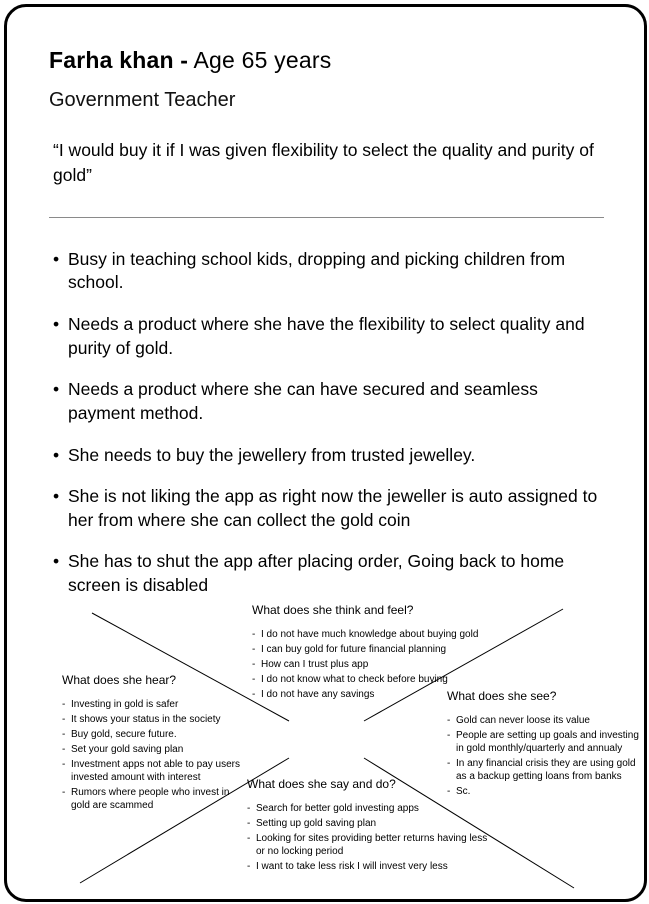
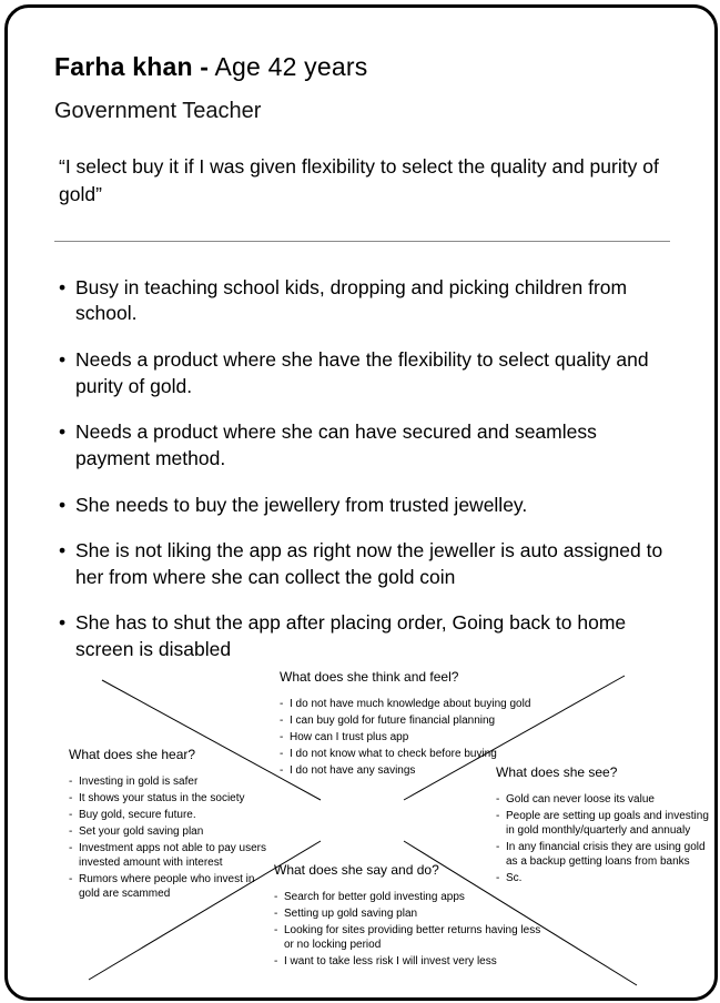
- Farha khan - Age 65 years
+ Farha khan - Age 42 years
  Government Teacher
- “I would buy it if I was given flexibility to select the quality and purity of gold”
+ “I select buy it if I was given flexibility to select the quality and purity of gold”
  Busy in teaching school kids, dropping and picking children from school.
  Needs a product where she have the flexibility to select quality and purity of gold.
  Needs a product where she can have secured and seamless payment method.
  She needs to buy the jewellery from trusted jewelley.
  She is not liking the app as right now the jeweller is auto assigned to her from where she can collect the gold coin
  She has to shut the app after placing order, Going back to home screen is disabled
  What does she think and feel?
  I do not have much knowledge about buying gold
  I can buy gold for future financial planning
  How can I trust plus app
  I do not know what to check before buying
  I do not have any savings
  What does she hear?
  Investing in gold is safer
  It shows your status in the society
  Buy gold, secure future.
  Set your gold saving plan
  Investment apps not able to pay users invested amount with interest
  Rumors where people who invest in gold are scammed
  What does she see?
  Gold can never loose its value
  People are setting up goals and investing in gold monthly/quarterly and annualy
  In any financial crisis they are using gold as a backup getting loans from banks
  Sc.
  What does she say and do?
  Search for better gold investing apps
  Setting up gold saving plan
  Looking for sites providing better returns having less or no locking period
  I want to take less risk I will invest very less
